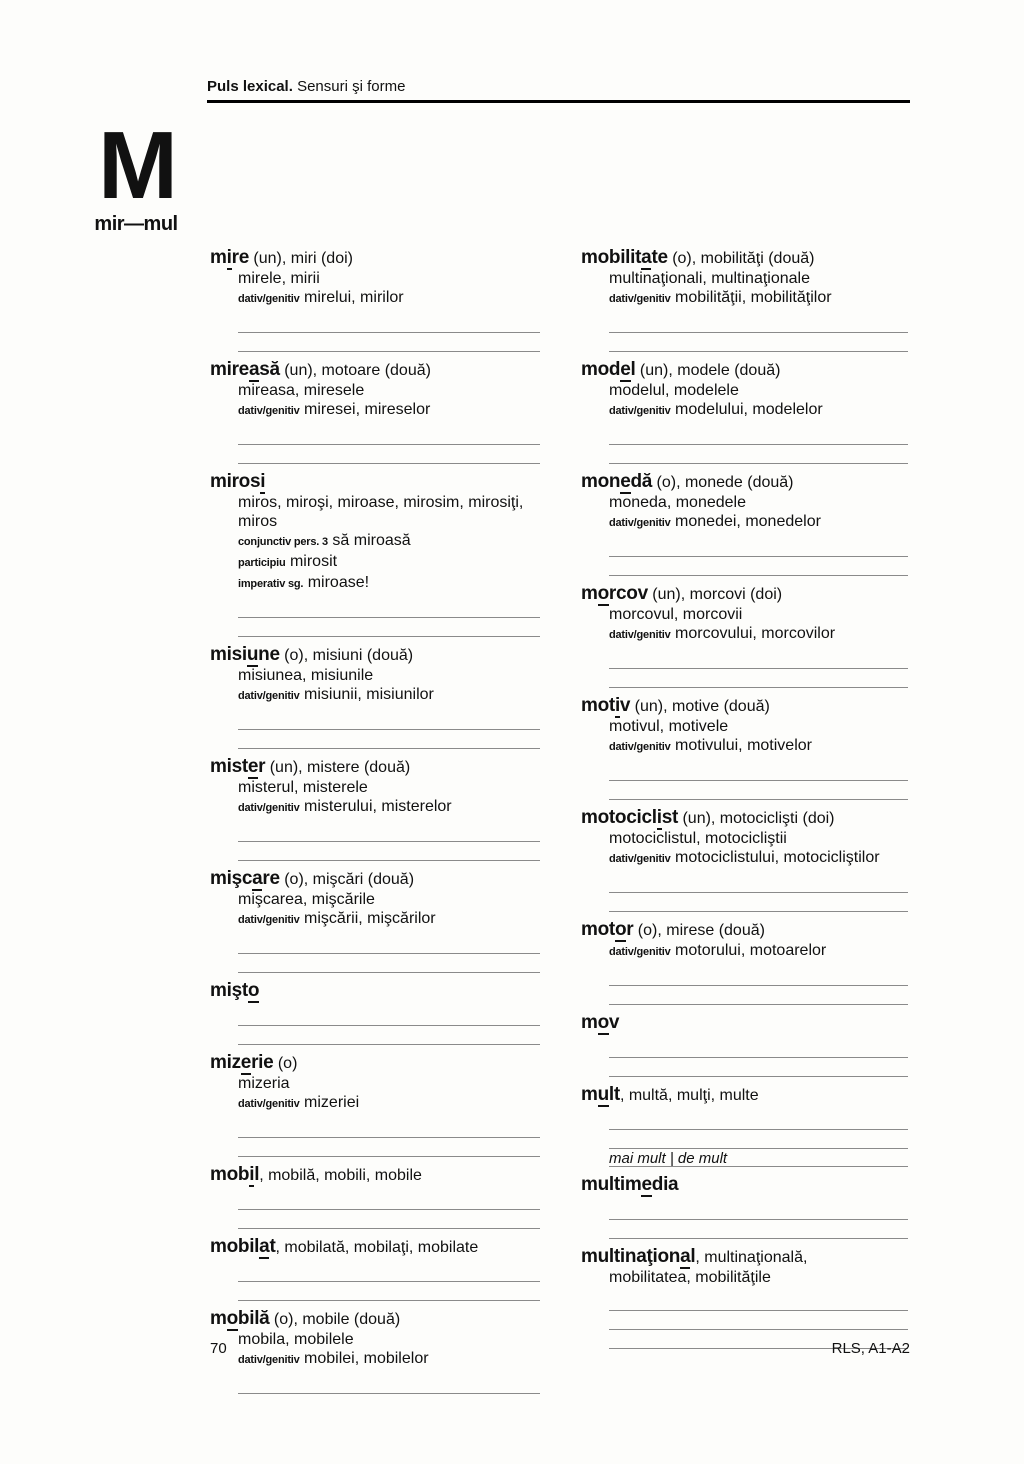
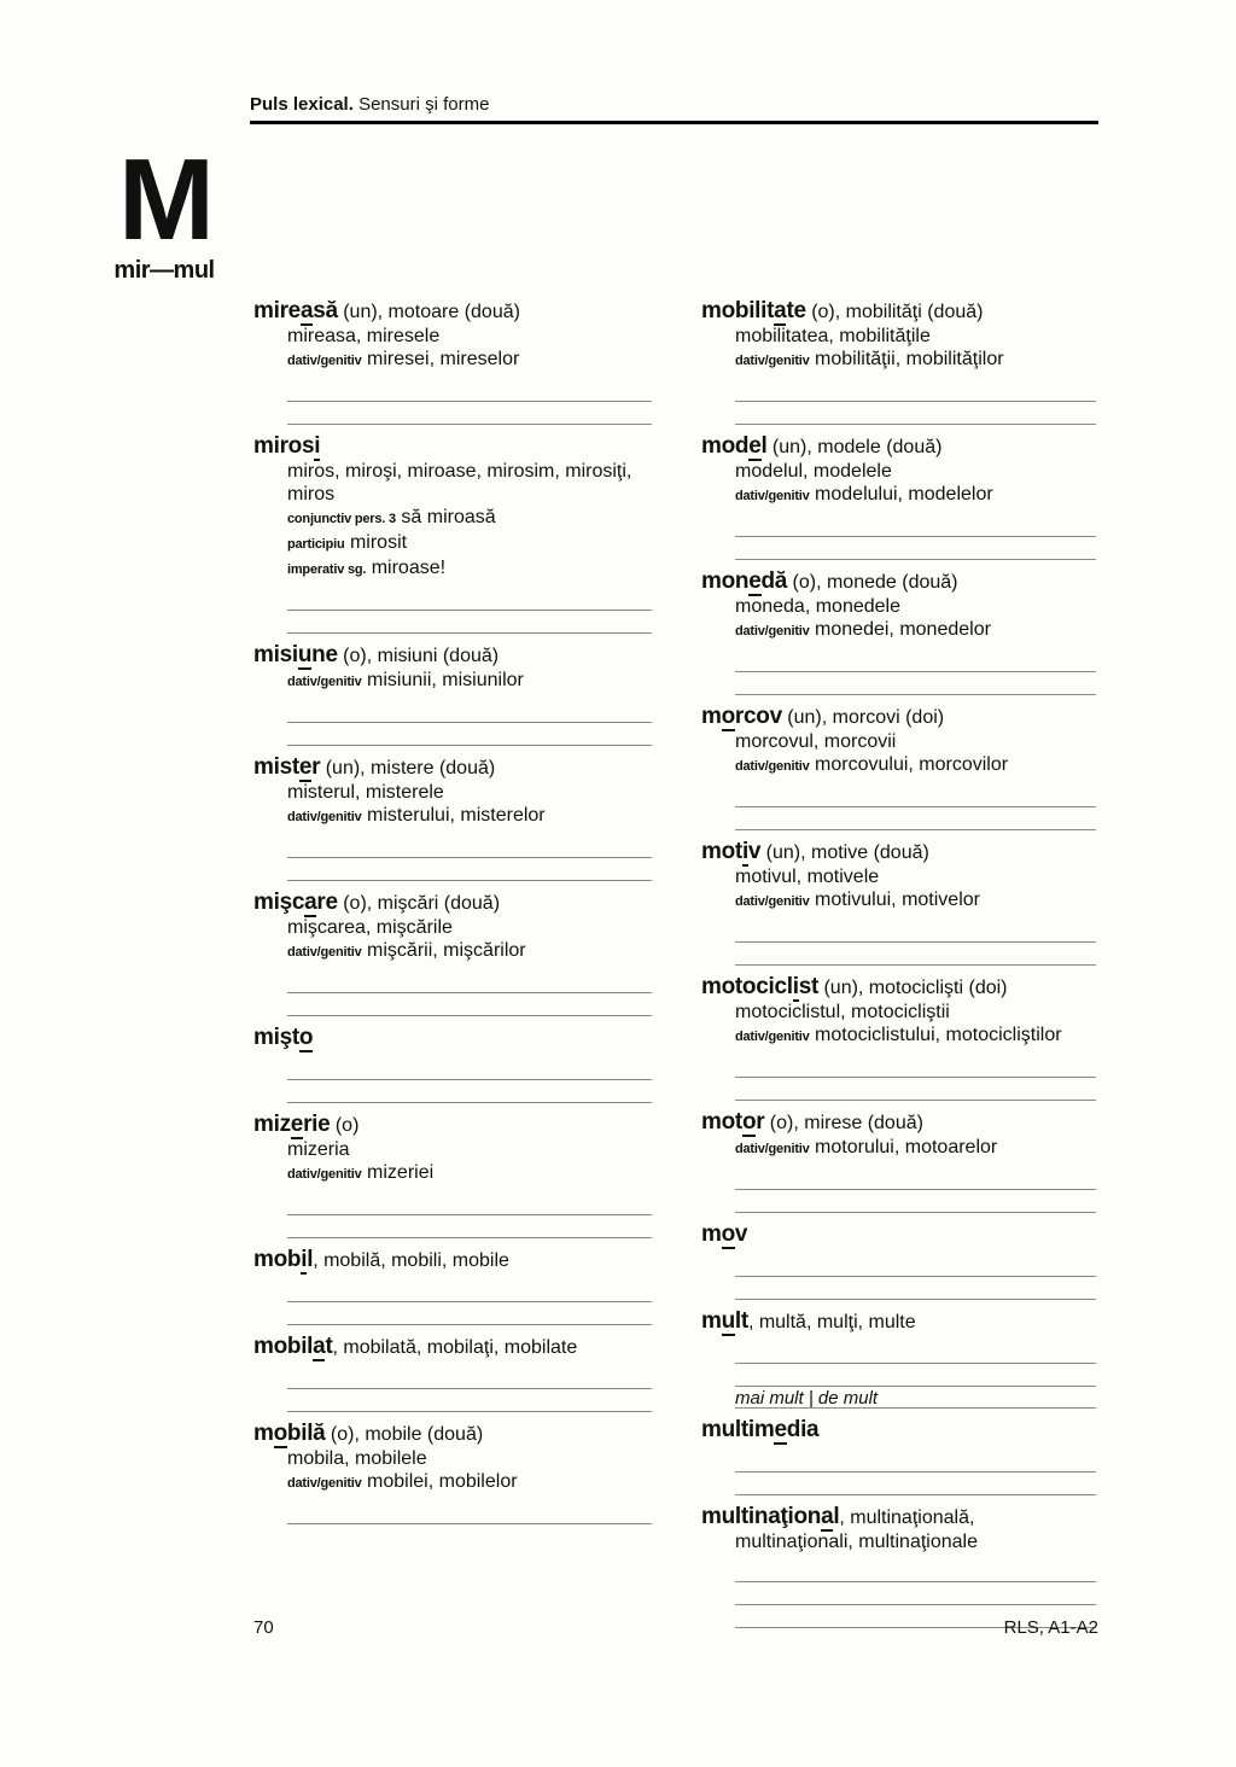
  Puls lexical. Sensuri şi forme
  M
  mir—mul
- mire (un), miri (doi)
- mirele, mirii
- dativ/genitiv mirelui, mirilor
  mireasă (un), motoare (două)
  mireasa, miresele
  dativ/genitiv miresei, mireselor
  mirosi
  miros, miroşi, miroase, mirosim, mirosiţi, miros
  conjunctiv pers. 3 să miroasă
  participiu mirosit
  imperativ sg. miroase!
  misiune (o), misiuni (două)
- misiunea, misiunile
  dativ/genitiv misiunii, misiunilor
  mister (un), mistere (două)
  misterul, misterele
  dativ/genitiv misterului, misterelor
  mişcare (o), mişcări (două)
  mişcarea, mişcările
  dativ/genitiv mişcării, mişcărilor
  mişto
  mizerie (o)
  mizeria
  dativ/genitiv mizeriei
  mobil, mobilă, mobili, mobile
  mobilat, mobilată, mobilaţi, mobilate
  mobilă (o), mobile (două)
  mobila, mobilele
  dativ/genitiv mobilei, mobilelor
  mobilitate (o), mobilităţi (două)
- multinaţionali, multinaţionale
+ mobilitatea, mobilităţile
  dativ/genitiv mobilităţii, mobilităţilor
  model (un), modele (două)
  modelul, modelele
  dativ/genitiv modelului, modelelor
  monedă (o), monede (două)
  moneda, monedele
  dativ/genitiv monedei, monedelor
  morcov (un), morcovi (doi)
  morcovul, morcovii
  dativ/genitiv morcovului, morcovilor
  motiv (un), motive (două)
  motivul, motivele
  dativ/genitiv motivului, motivelor
  motociclist (un), motociclişti (doi)
  motociclistul, motocicliştii
  dativ/genitiv motociclistului, motocicliştilor
  motor (o), mirese (două)
  dativ/genitiv motorului, motoarelor
  mov
  mult, multă, mulţi, multe
  mai mult | de mult
  multimedia
  multinaţional, multinaţională,
- mobilitatea, mobilităţile
+ multinaţionali, multinaţionale
  70
  RLS, A1-A2
